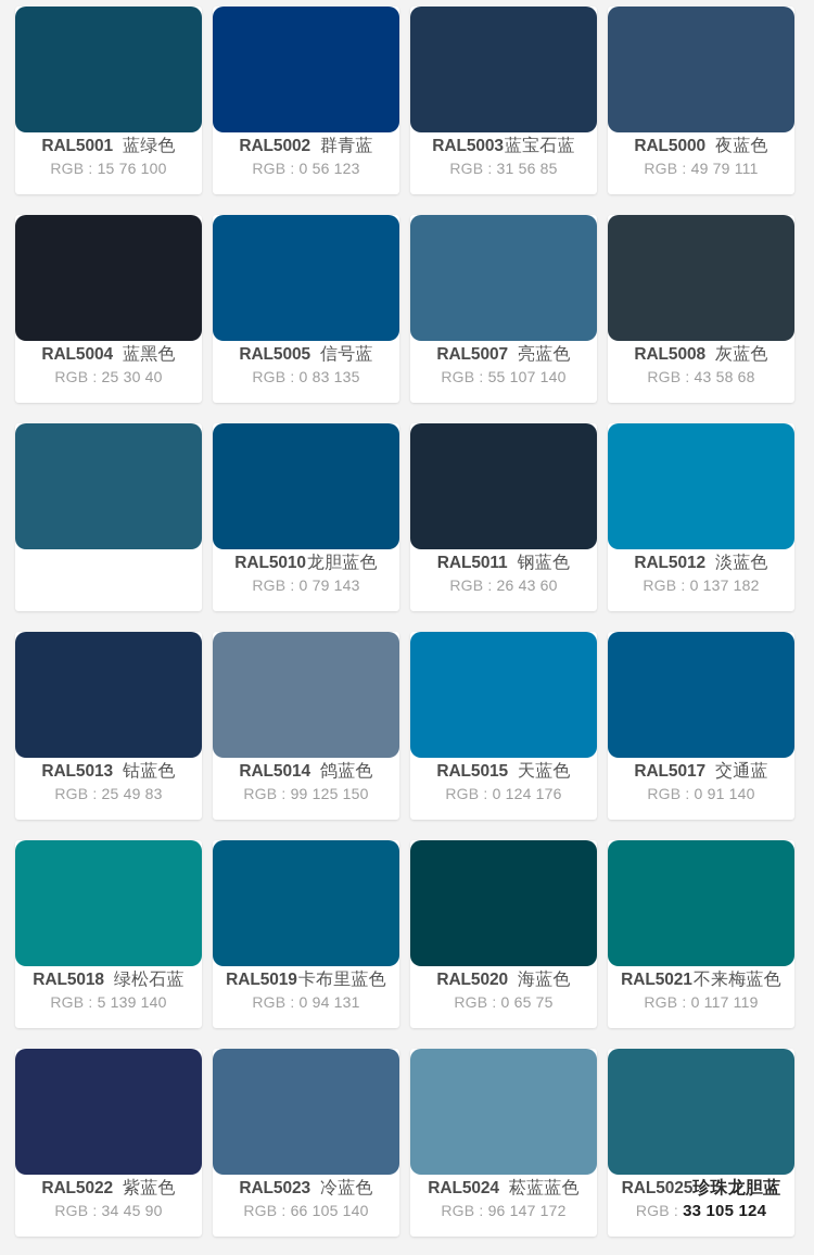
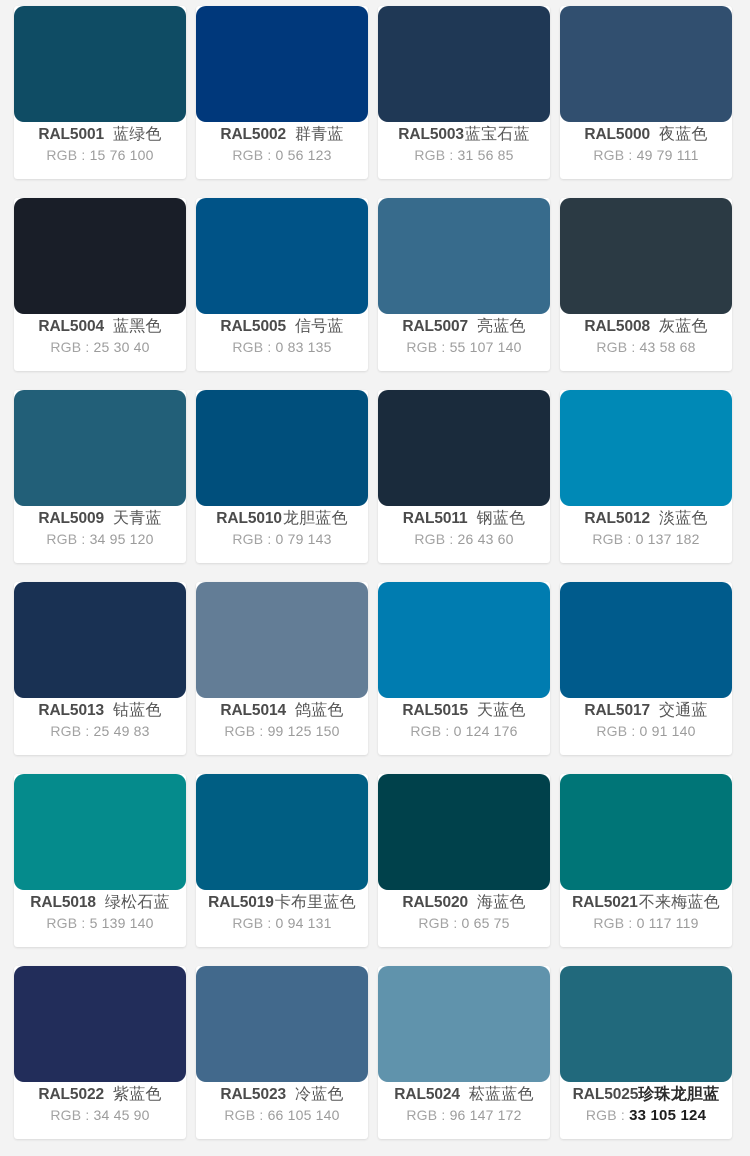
  RAL5001
  蓝绿色
  RGB : 15 76 100
  RAL5002
  群青蓝
  RGB : 0 56 123
  RAL5003
  蓝宝石蓝
  RGB : 31 56 85
  RAL5000
  夜蓝色
  RGB : 49 79 111
  RAL5004
  蓝黑色
  RGB : 25 30 40
  RAL5005
  信号蓝
  RGB : 0 83 135
  RAL5007
  亮蓝色
  RGB : 55 107 140
  RAL5008
  灰蓝色
  RGB : 43 58 68
+ RAL5009
+ 天青蓝
+ RGB : 34 95 120
  RAL5010
  龙胆蓝色
  RGB : 0 79 143
  RAL5011
  钢蓝色
  RGB : 26 43 60
  RAL5012
  淡蓝色
  RGB : 0 137 182
  RAL5013
  钴蓝色
  RGB : 25 49 83
  RAL5014
  鸽蓝色
  RGB : 99 125 150
  RAL5015
  天蓝色
  RGB : 0 124 176
  RAL5017
  交通蓝
  RGB : 0 91 140
  RAL5018
  绿松石蓝
  RGB : 5 139 140
  RAL5019
  卡布里蓝色
  RGB : 0 94 131
  RAL5020
  海蓝色
  RGB : 0 65 75
  RAL5021
  不来梅蓝色
  RGB : 0 117 119
  RAL5022
  紫蓝色
  RGB : 34 45 90
  RAL5023
  冷蓝色
  RGB : 66 105 140
  RAL5024
  菘蓝蓝色
  RGB : 96 147 172
  RAL5025
  珍珠龙胆蓝
  RGB : 33 105 124
